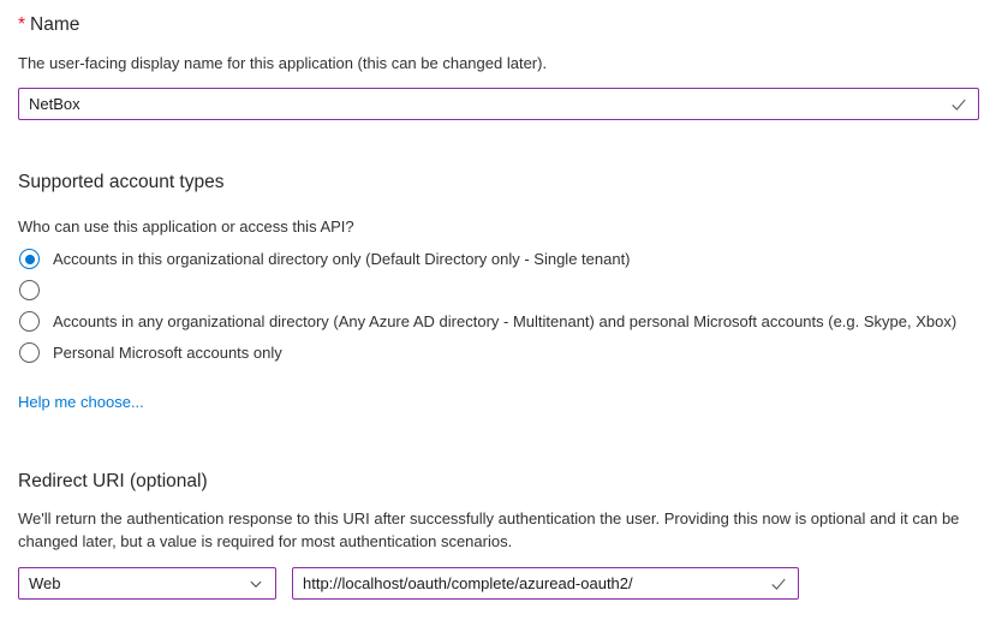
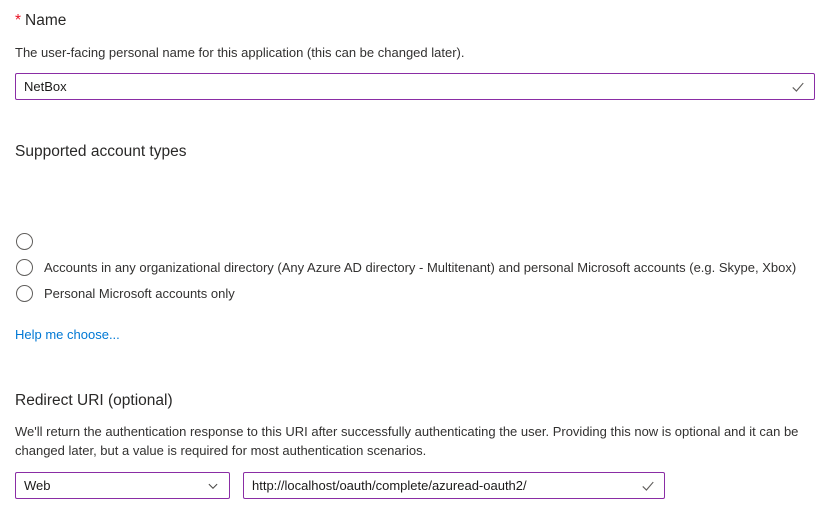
  * Name
- The user-facing display name for this application (this can be changed later).
+ The user-facing personal name for this application (this can be changed later).
  NetBox
  Supported account types
- Who can use this application or access this API?
- Accounts in this organizational directory only (Default Directory only - Single tenant)
  Accounts in any organizational directory (Any Azure AD directory - Multitenant) and personal Microsoft accounts (e.g. Skype, Xbox)
  Personal Microsoft accounts only
  Help me choose...
  Redirect URI (optional)
- We'll return the authentication response to this URI after successfully authentication the user. Providing this now is optional and it can be changed later, but a value is required for most authentication scenarios.
+ We'll return the authentication response to this URI after successfully authenticating the user. Providing this now is optional and it can be changed later, but a value is required for most authentication scenarios.
  Web
  http://localhost/oauth/complete/azuread-oauth2/
